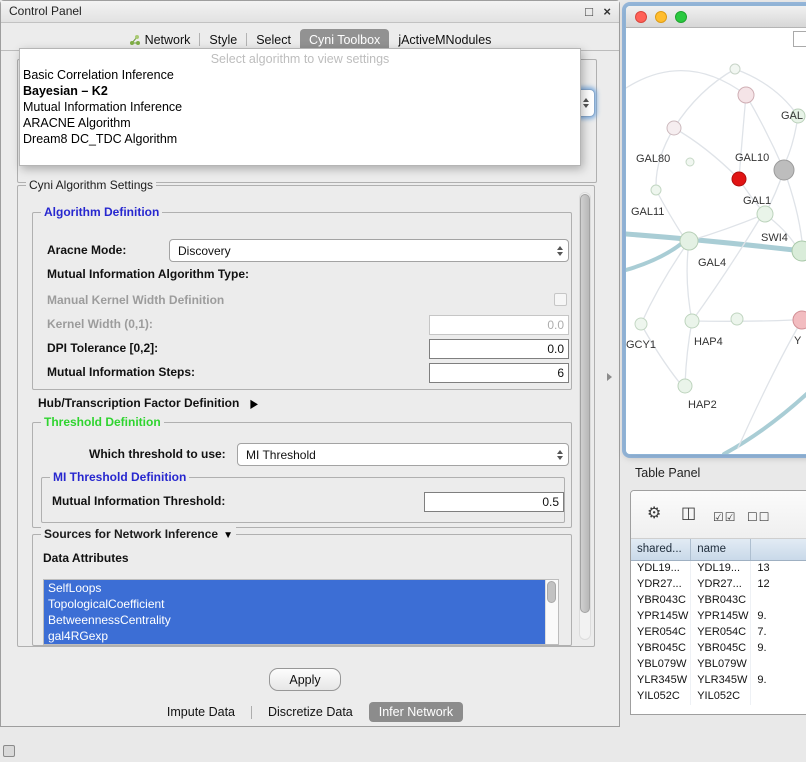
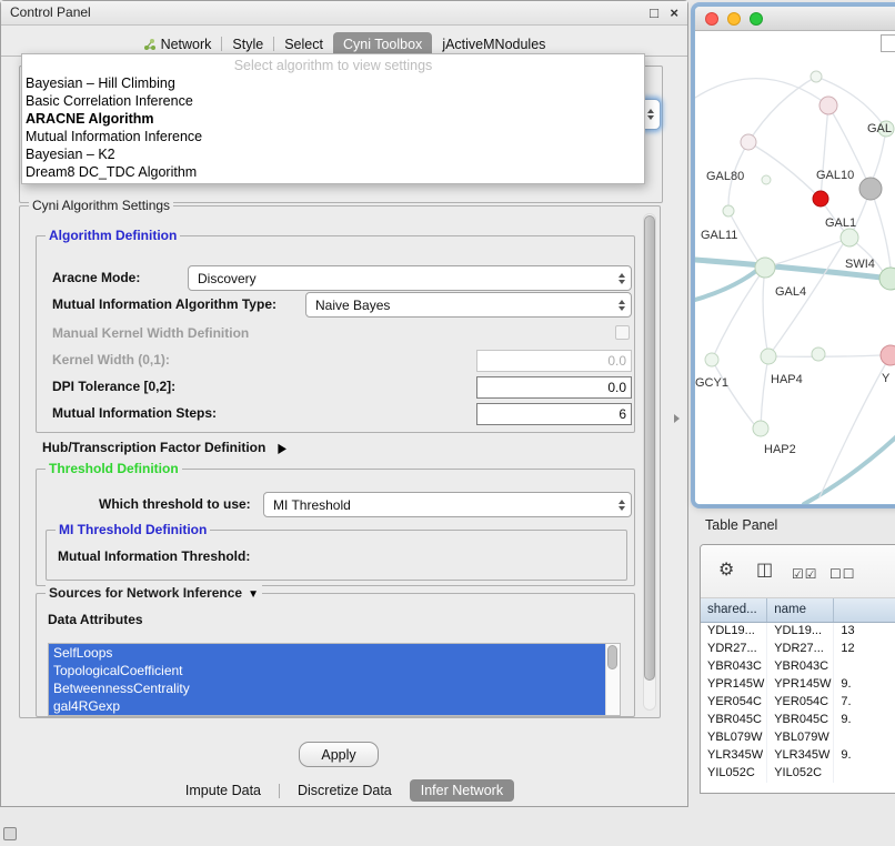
  Control Panel
  □
  ×
  Network
  Style
  Select
  Cyni Toolbox
  jActiveMNodules
  Select algorithm to view settings
+ Bayesian – Hill Climbing
  Basic Correlation Inference
- Bayesian – K2
+ ARACNE Algorithm
  Mutual Information Inference
- ARACNE Algorithm
+ Bayesian – K2
  Dream8 DC_TDC Algorithm
  Cyni Algorithm Settings
  Algorithm Definition
  Aracne Mode:
  Discovery
  Mutual Information Algorithm Type:
+ Naive Bayes
  Manual Kernel Width Definition
  Kernel Width (0,1):
  0.0
  DPI Tolerance [0,2]:
  0.0
  Mutual Information Steps:
  6
  Hub/Transcription Factor Definition ▶
  Threshold Definition
  Which threshold to use:
  MI Threshold
  MI Threshold Definition
  Mutual Information Threshold:
- 0.5
  Sources for Network Inference ▼
  Data Attributes
  SelfLoops
  TopologicalCoefficient
  BetweennessCentrality
  gal4RGexp
  Apply
  Impute Data
  Discretize Data
  Infer Network
  GAL80
  GAL10
  GAL11
  GAL1
  SWI4
  GAL4
  GCY1
  HAP4
  HAP2
  GAL
  Y
  Table Panel
  ⚙
  ◫
  ☑☑
  ☐☐
  shared...
  name
  YDL19...
  YDL19...
  13
  YDR27...
  YDR27...
  12
  YBR043C
  YBR043C
  YPR145W
  YPR145W
  9.
  YER054C
  YER054C
  7.
  YBR045C
  YBR045C
  9.
  YBL079W
  YBL079W
  YLR345W
  YLR345W
  9.
  YIL052C
  YIL052C
